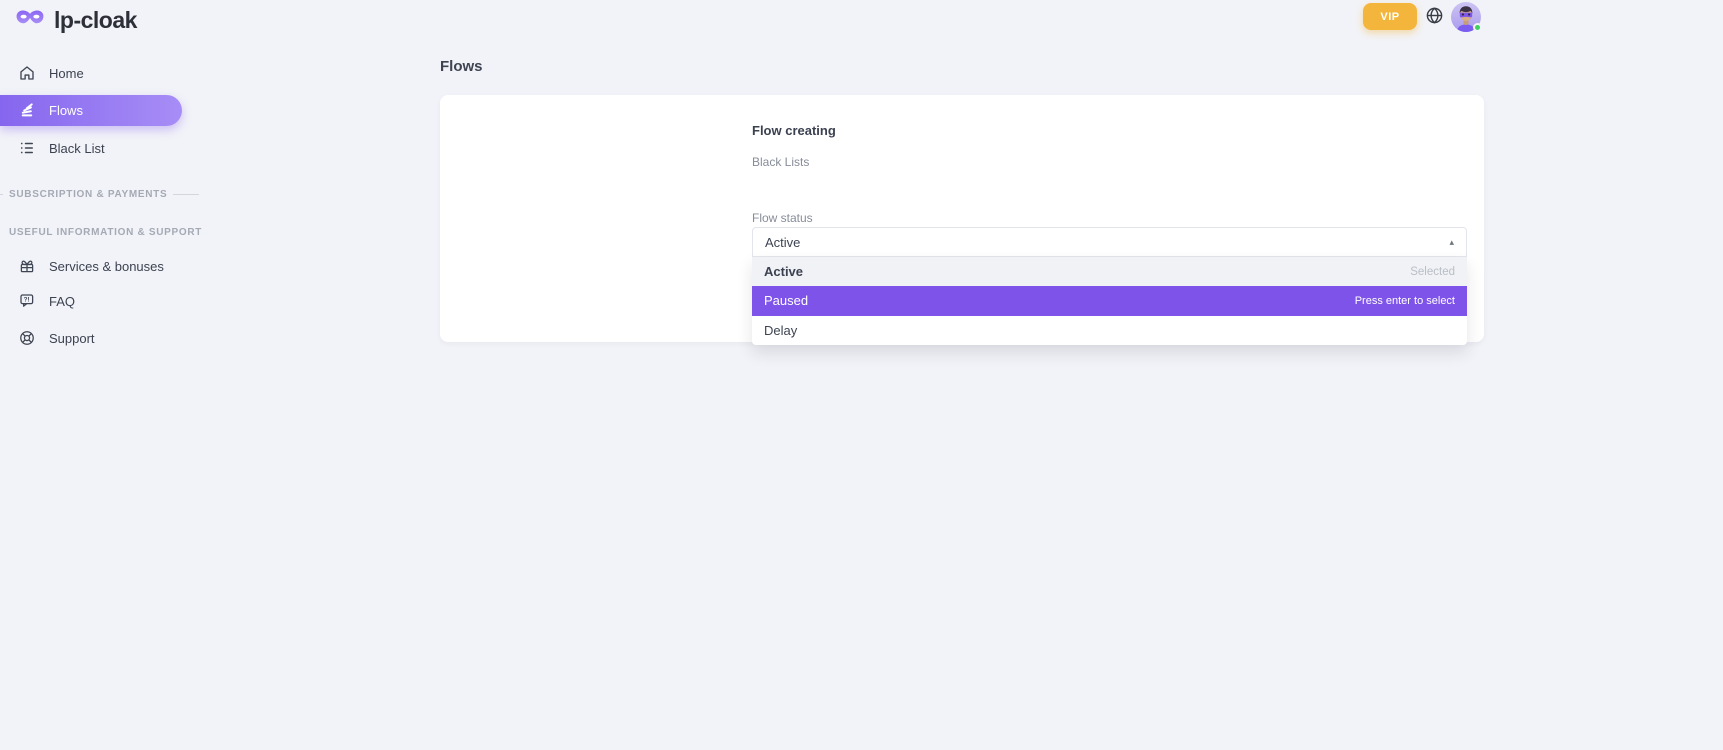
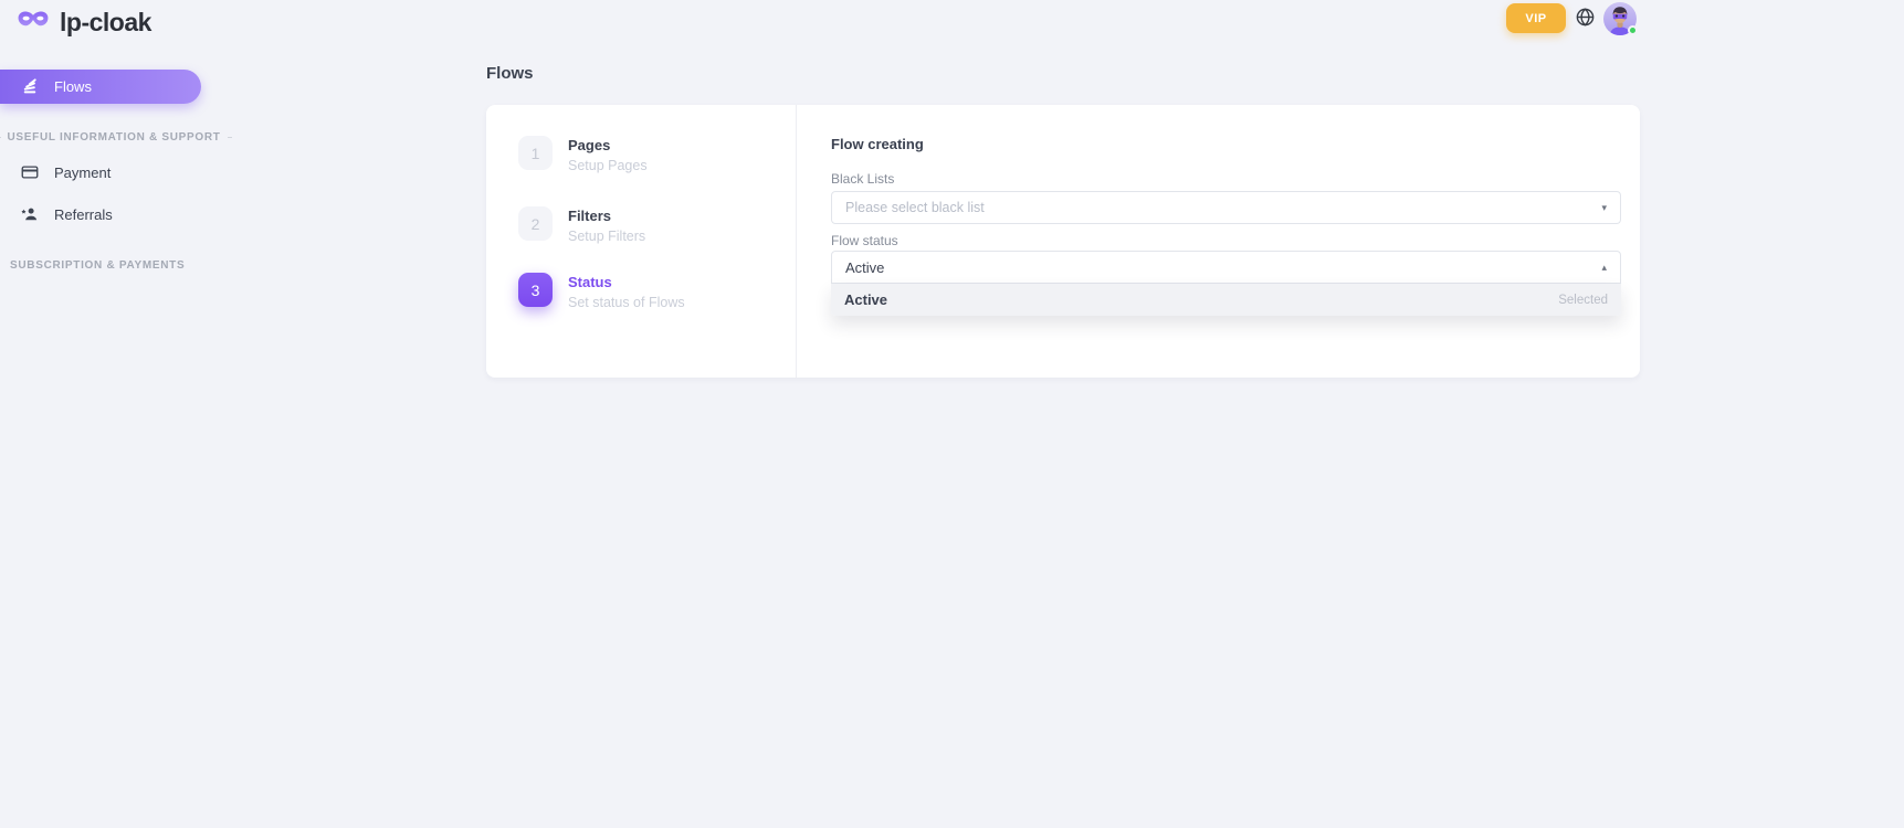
  lp-cloak
- Home
  Flows
- Black List
- SUBSCRIPTION & PAYMENTS
+ USEFUL INFORMATION & SUPPORT
+ Payment
+ Referrals
- USEFUL INFORMATION & SUPPORT
+ SUBSCRIPTION & PAYMENTS
- Services & bonuses
- FAQ
- Support
  VIP
  Flows
+ 1
+ Pages
+ Setup Pages
+ 2
+ Filters
+ Setup Filters
+ 3
+ Status
+ Set status of Flows
  Flow creating
  Black Lists
+ Please select black list
+ ▾
  Flow status
  Active
  ▴
  Active
  Selected
- Paused
- Press enter to select
- Delay
